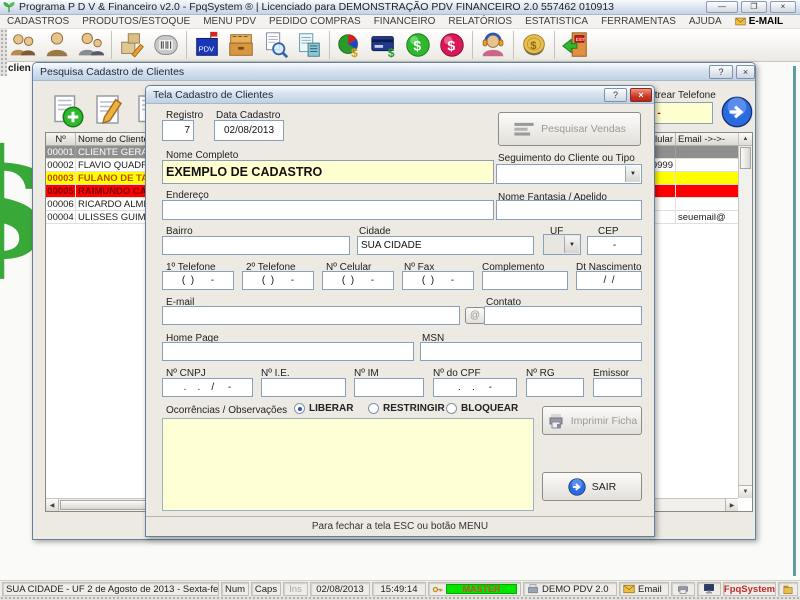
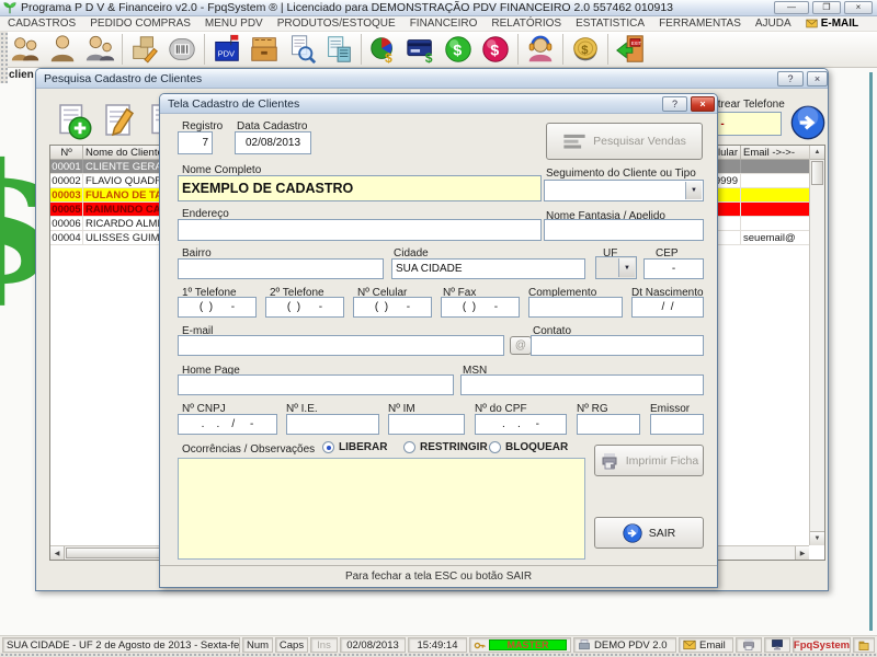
  Programa P D V & Financeiro v2.0 - FpqSystem ® | Licenciado para DEMONSTRAÇÃO PDV FINANCEIRO 2.0 557462 010913
  —
  ❐
  ×
  CADASTROS
- PRODUTOS/ESTOQUE
+ PEDIDO COMPRAS
  MENU PDV
- PEDIDO COMPRAS
+ PRODUTOS/ESTOQUE
  FINANCEIRO
  RELATÓRIOS
  ESTATISTICA
  FERRAMENTAS
  AJUDA
  E-MAIL
  PDV
  $
  $
  $
  $
  $
  $
  clien
  Pesquisa Cadastro de Clientes
  ?
  ×
  trear Telefone
  -
  Nº
  Nome do Client
  lular
  Email ->->-
  00001
  CLIENTE GER
  00002
  FLAVIO QUAD
  00003
  FULANO DE T
  00005
  RAIMUNDO CA
  00006
  RICARDO ALM
  00004
  ULISSES GUIM
  seuemail@
  Tela Cadastro de Clientes
  ?
  ×
  Registro
  7
  Data Cadastro
  02/08/2013
  Pesquisar Vendas
  Nome Completo
  EXEMPLO DE CADASTRO
  Seguimento do Cliente ou Tipo
  Endereço
  Nome Fantasia / Apelido
  Bairro
  Cidade
  SUA CIDADE
  UF
  CEP
  -
  1º Telefone
  2º Telefone
  Nº Celular
  Nº Fax
  Complemento
  Dt Nascimento
  ( ) -
  ( ) -
  ( ) -
  ( ) -
  / /
  E-mail
  @
  Contato
  Home Page
  MSN
  Nº CNPJ
  Nº I.E.
  Nº IM
  Nº do CPF
  Nº RG
  Emissor
  . . / -
  . . -
  Ocorrências / Observações
  LIBERAR
  RESTRINGIR
  BLOQUEAR
  Imprimir Ficha
  SAIR
- Para fechar a tela ESC ou botão MENU
+ Para fechar a tela ESC ou botão SAIR
  SUA CIDADE - UF 2 de Agosto de 2013 - Sexta-fe
  Num
  Caps
  Ins
  02/08/2013
  15:49:14
  MASTER
  DEMO PDV 2.0
  Email
  FpqSystem
